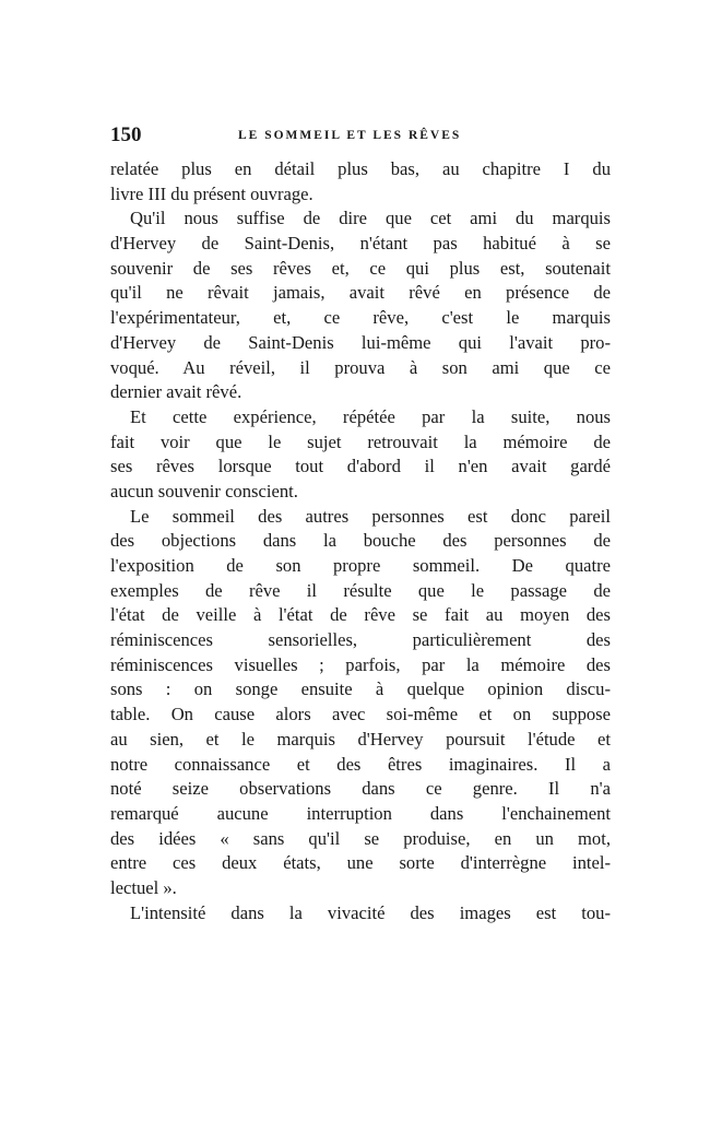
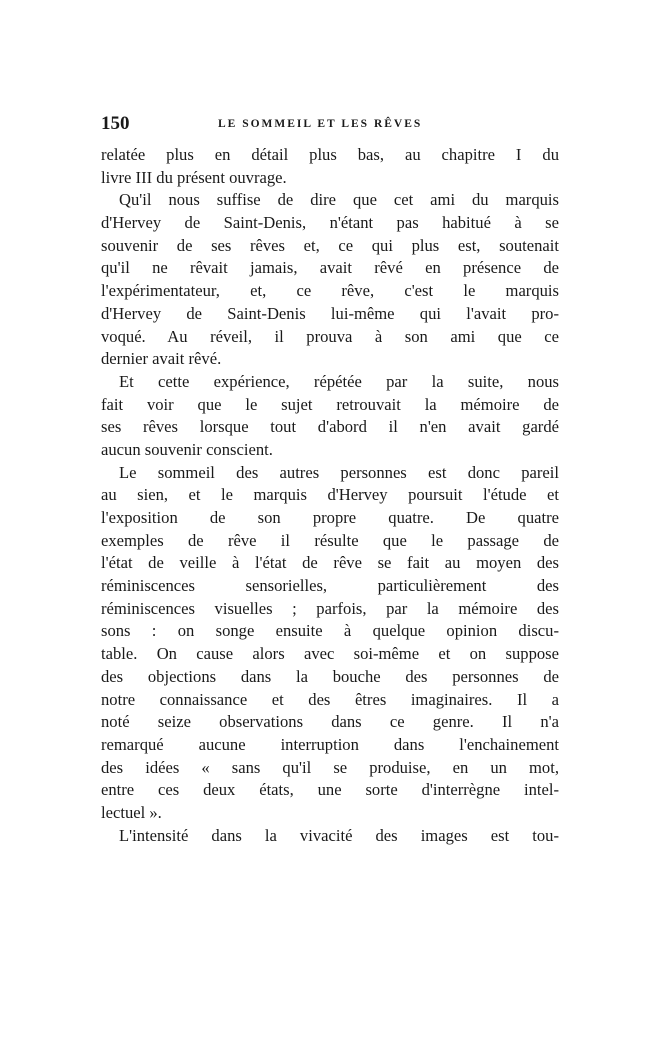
  150
  LE SOMMEIL ET LES RÊVES
  relatée plus en détail plus bas, au chapitre I du
  livre III du présent ouvrage.
  Qu'il nous suffise de dire que cet ami du marquis
  d'Hervey de Saint-Denis, n'étant pas habitué à se
  souvenir de ses rêves et, ce qui plus est, soutenait
  qu'il ne rêvait jamais, avait rêvé en présence de
  l'expérimentateur, et, ce rêve, c'est le marquis
  d'Hervey de Saint-Denis lui-même qui l'avait pro-
  voqué. Au réveil, il prouva à son ami que ce
  dernier avait rêvé.
  Et cette expérience, répétée par la suite, nous
  fait voir que le sujet retrouvait la mémoire de
  ses rêves lorsque tout d'abord il n'en avait gardé
  aucun souvenir conscient.
  Le sommeil des autres personnes est donc pareil
- des objections dans la bouche des personnes de
+ au sien, et le marquis d'Hervey poursuit l'étude et
- l'exposition de son propre sommeil. De quatre
+ l'exposition de son propre quatre. De quatre
  exemples de rêve il résulte que le passage de
  l'état de veille à l'état de rêve se fait au moyen des
  réminiscences sensorielles, particulièrement des
  réminiscences visuelles ; parfois, par la mémoire des
  sons : on songe ensuite à quelque opinion discu-
  table. On cause alors avec soi-même et on suppose
- au sien, et le marquis d'Hervey poursuit l'étude et
+ des objections dans la bouche des personnes de
  notre connaissance et des êtres imaginaires. Il a
  noté seize observations dans ce genre. Il n'a
  remarqué aucune interruption dans l'enchainement
  des idées « sans qu'il se produise, en un mot,
  entre ces deux états, une sorte d'interrègne intel-
  lectuel ».
  L'intensité dans la vivacité des images est tou-
